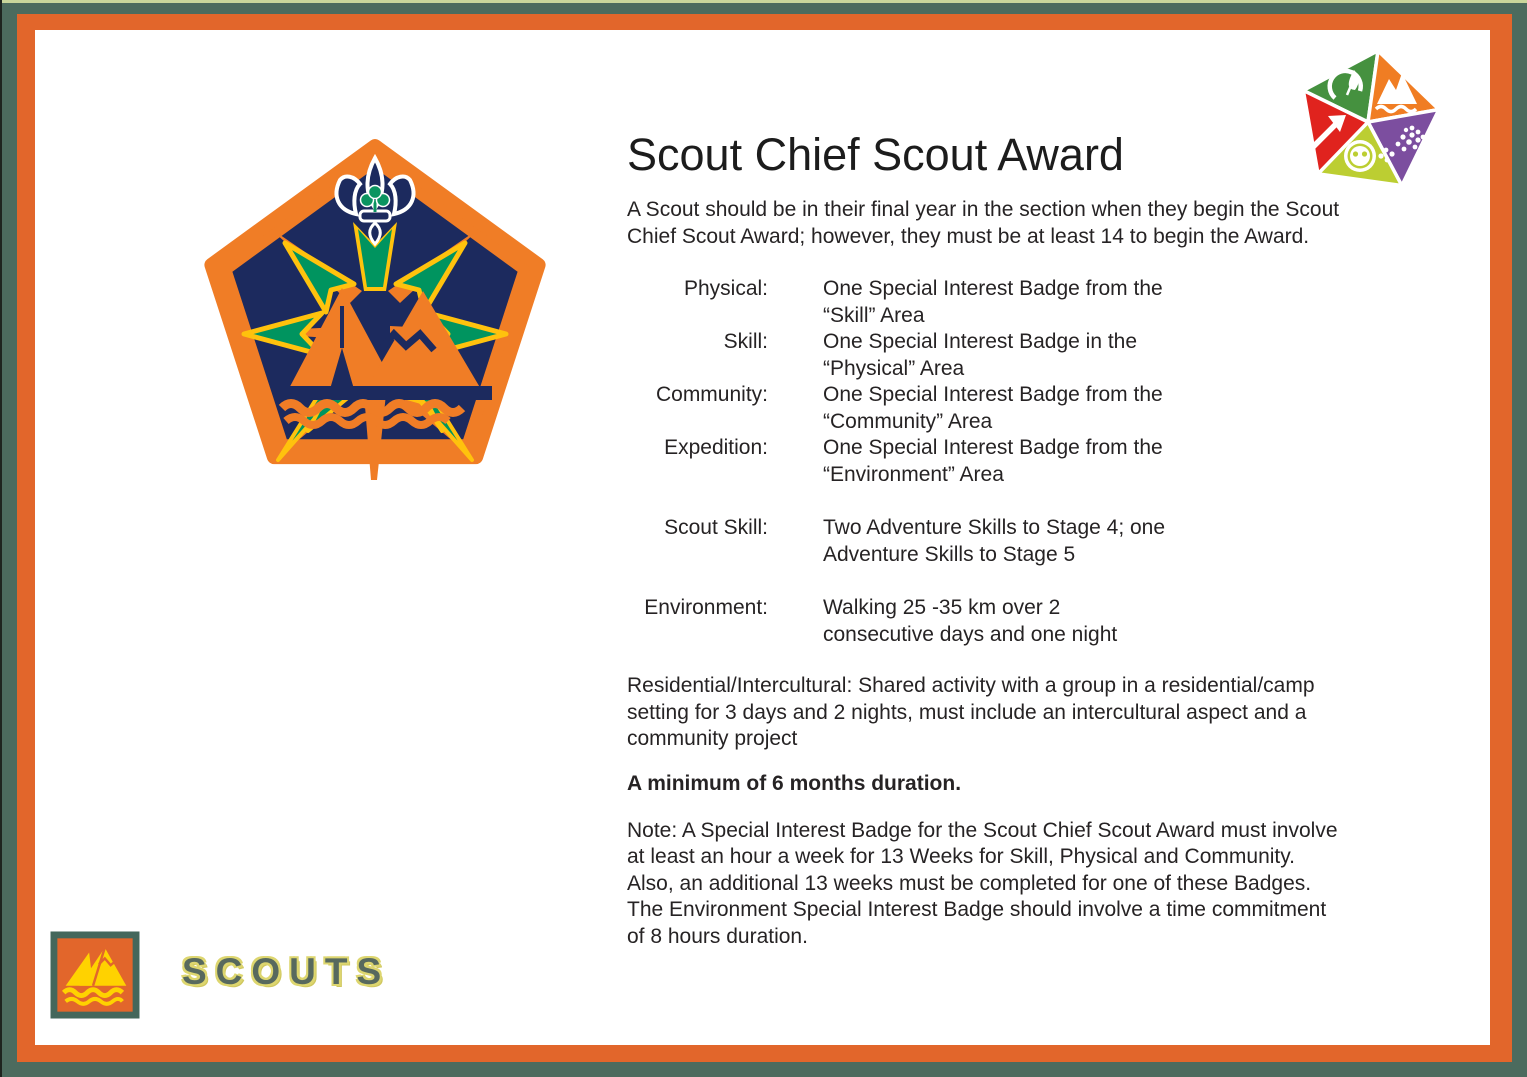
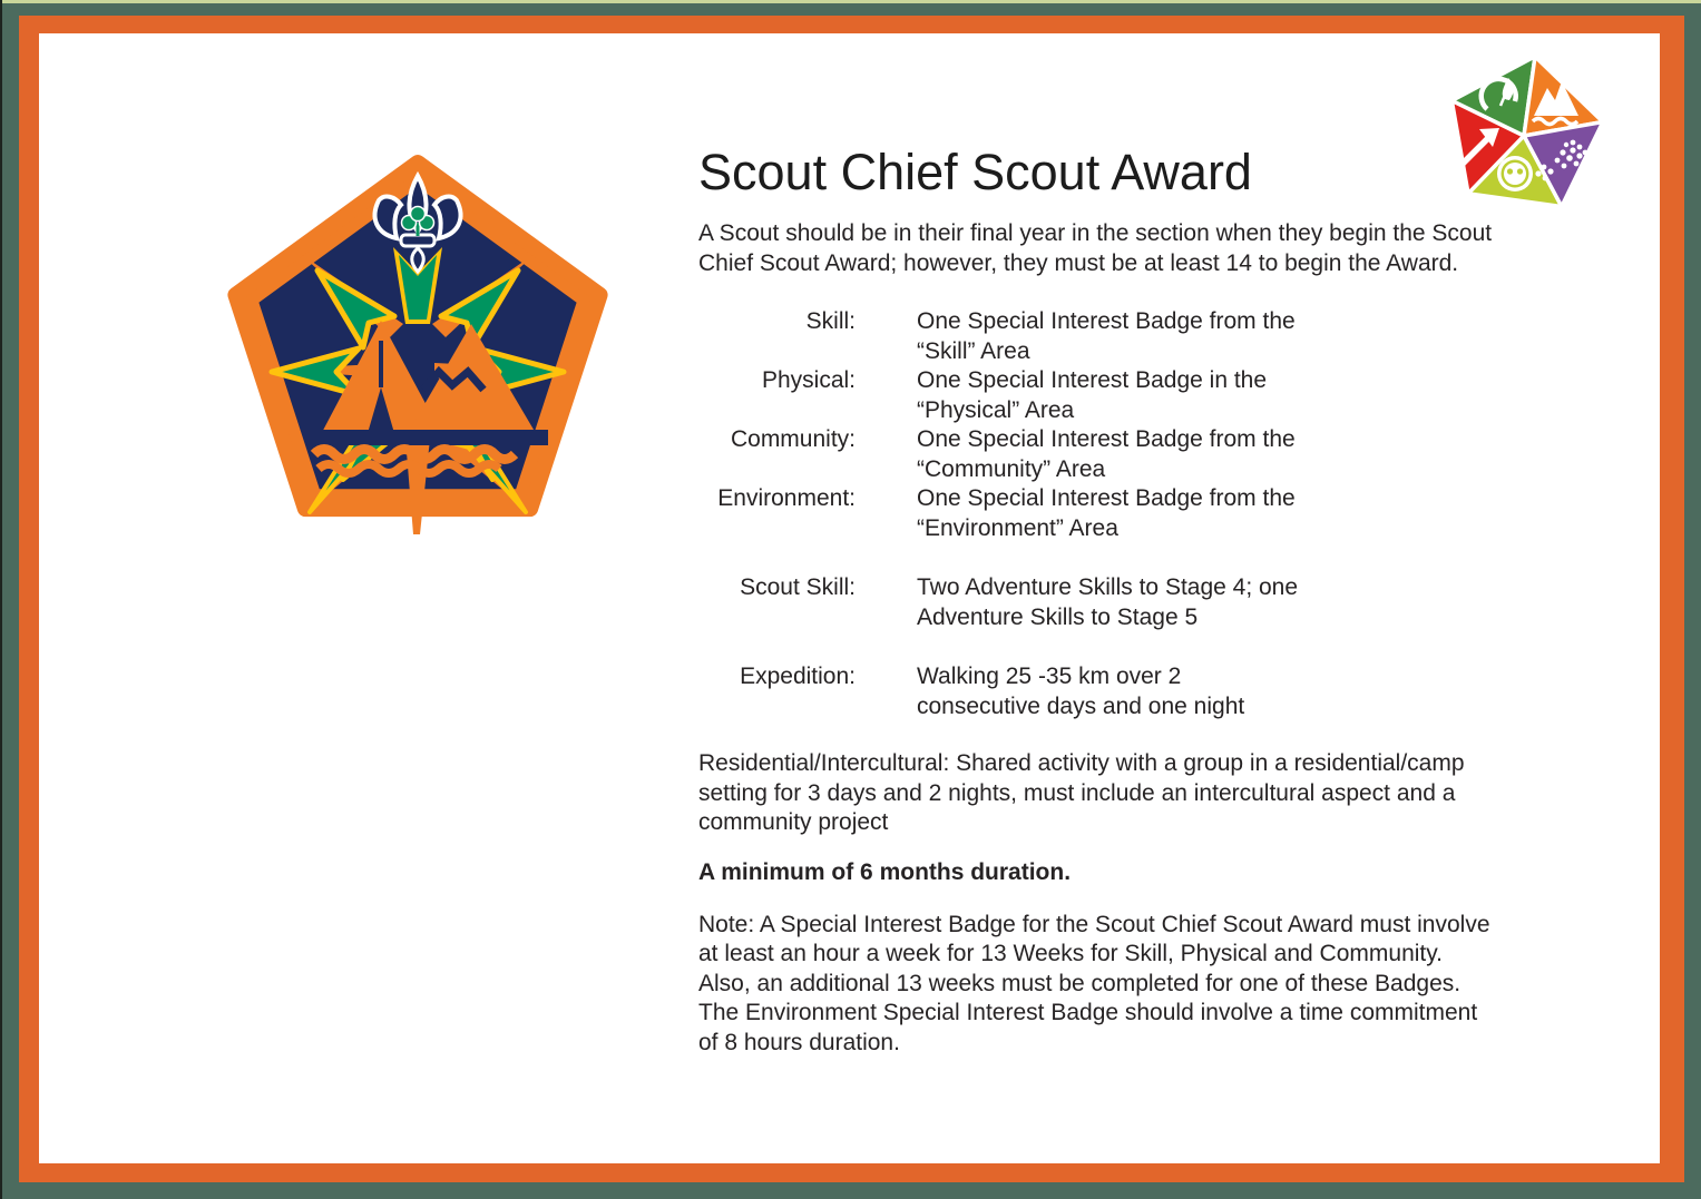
  Scout Chief Scout Award
  A Scout should be in their final year in the section when they begin the Scout
  Chief Scout Award; however, they must be at least 14 to begin the Award.
- Physical:
+ Skill:
  One Special Interest Badge from the
  “Skill” Area
- Skill:
+ Physical:
  One Special Interest Badge in the
  “Physical” Area
  Community:
  One Special Interest Badge from the
  “Community” Area
- Expedition:
+ Environment:
  One Special Interest Badge from the
  “Environment” Area
  Scout Skill:
  Two Adventure Skills to Stage 4; one
  Adventure Skills to Stage 5
- Environment:
+ Expedition:
  Walking 25 -35 km over 2
  consecutive days and one night
  Residential/Intercultural: Shared activity with a group in a residential/camp
  setting for 3 days and 2 nights, must include an intercultural aspect and a
  community project
  A minimum of 6 months duration.
  Note: A Special Interest Badge for the Scout Chief Scout Award must involve
  at least an hour a week for 13 Weeks for Skill, Physical and Community.
  Also, an additional 13 weeks must be completed for one of these Badges.
  The Environment Special Interest Badge should involve a time commitment
  of 8 hours duration.
- SCOUTS
